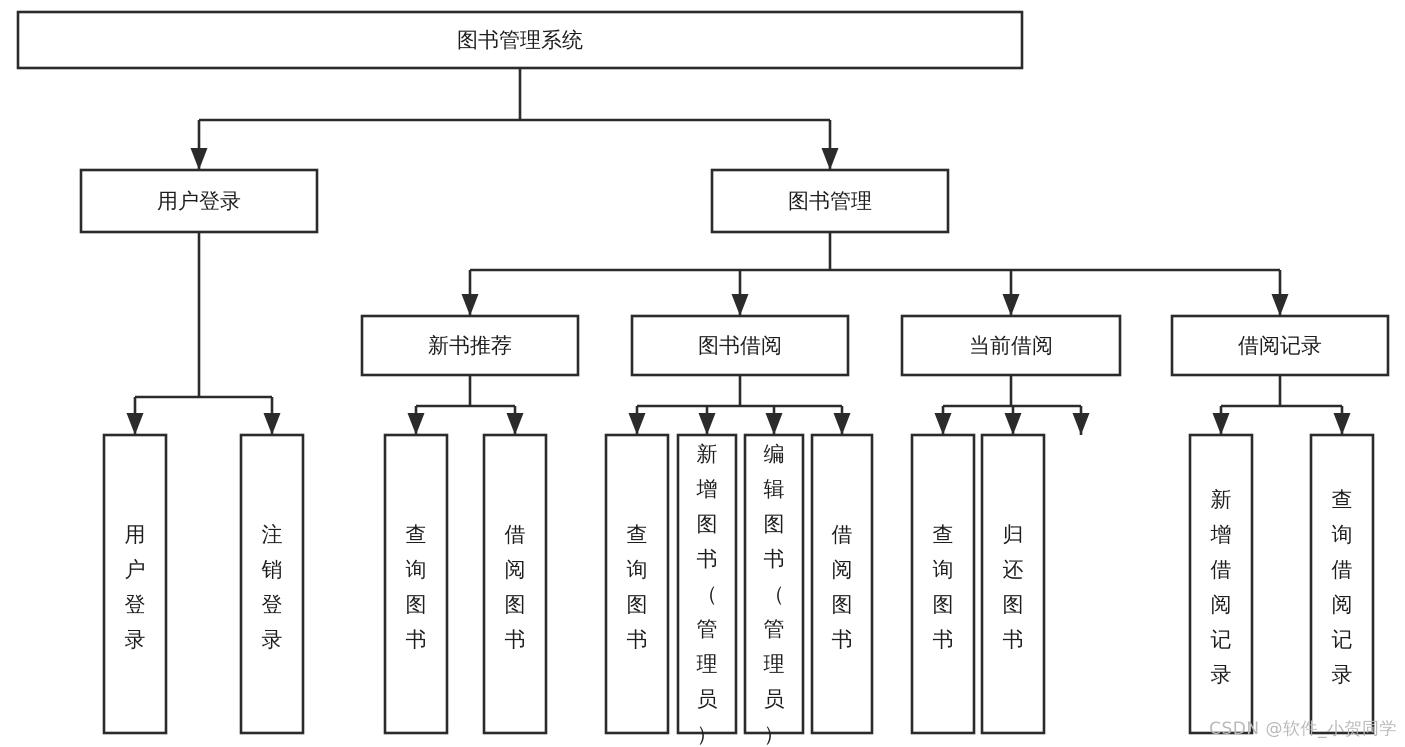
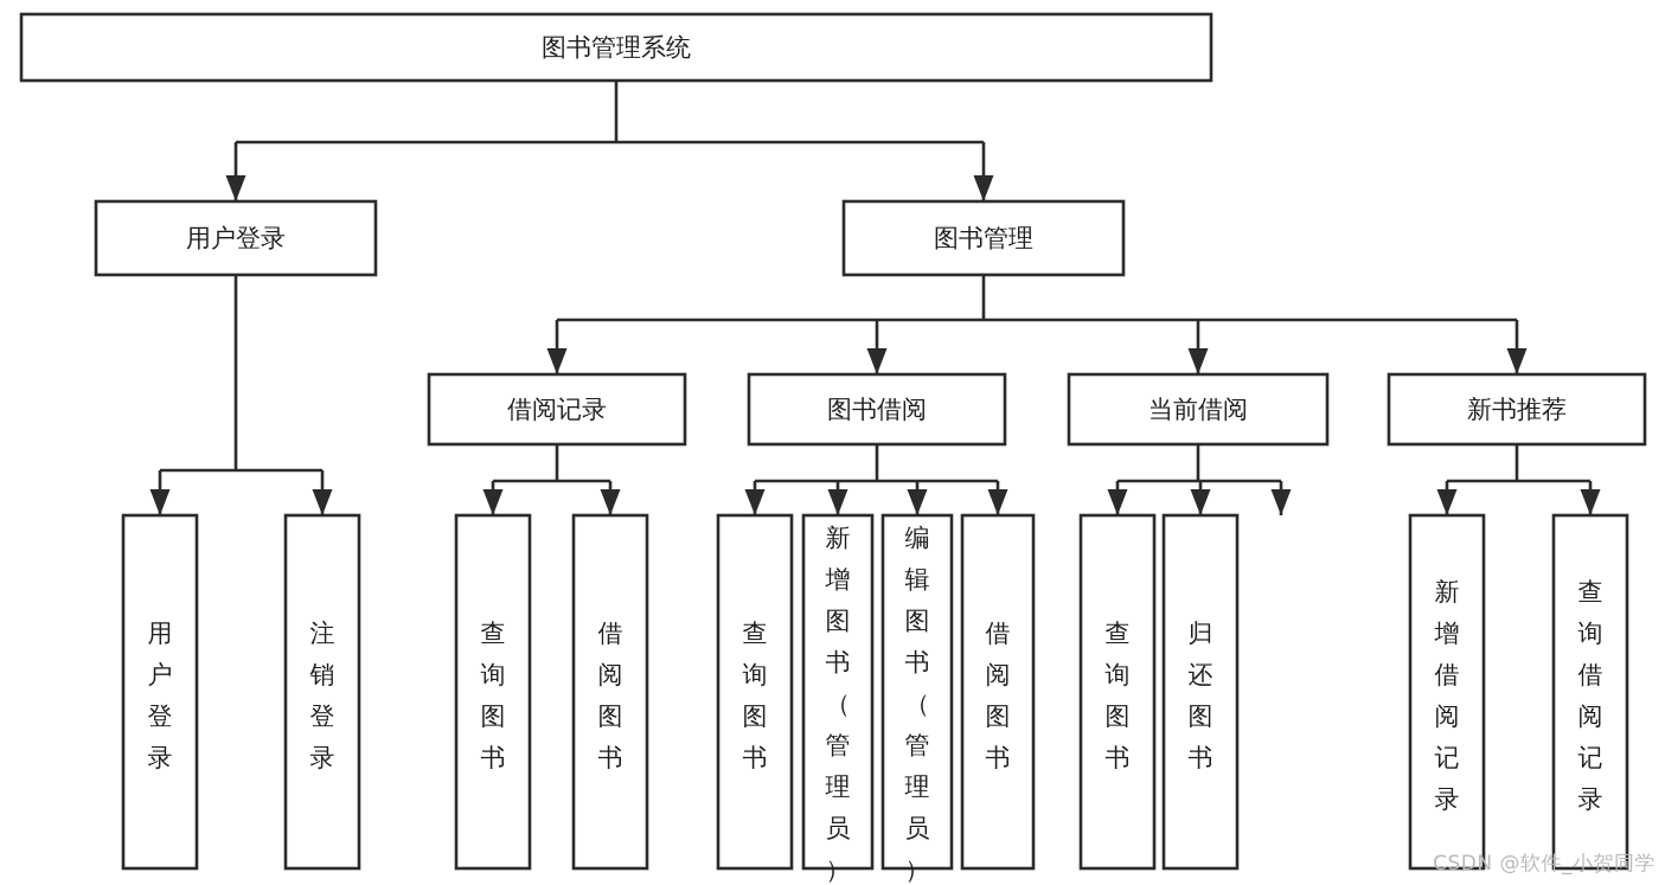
  图书管理系统
  用户登录
  图书管理
- 新书推荐
+ 借阅记录
  图书借阅
  当前借阅
- 借阅记录
+ 新书推荐
  用户登录
  注销登录
  查询图书
  借阅图书
  查询图书
  新增图书（管理员）
  编辑图书（管理员）
  借阅图书
  查询图书
  归还图书
  新增借阅记录
  查询借阅记录
  CSDN @软件_小贺同学
